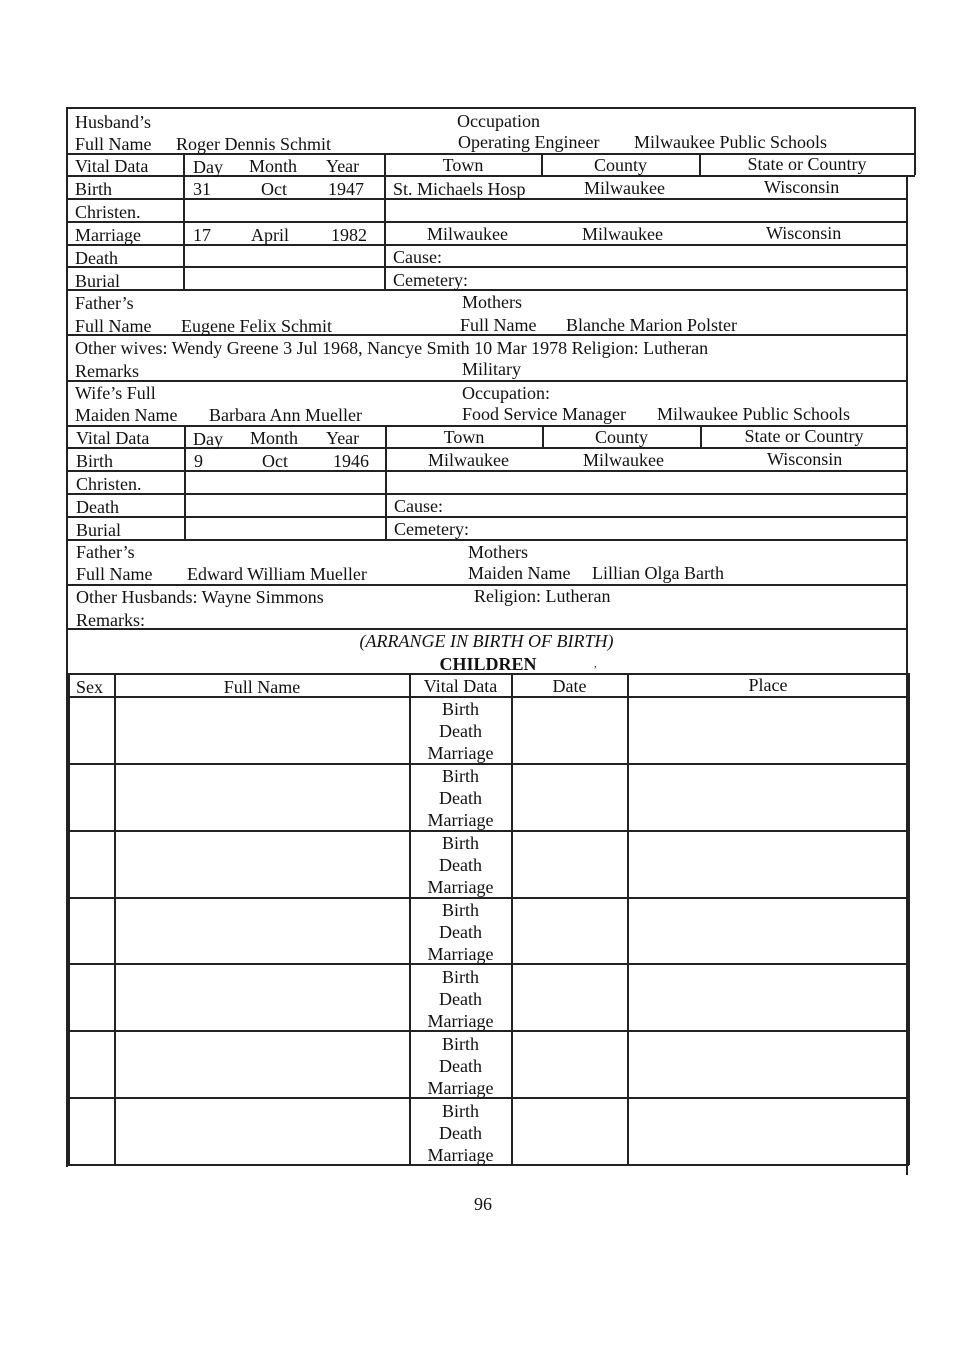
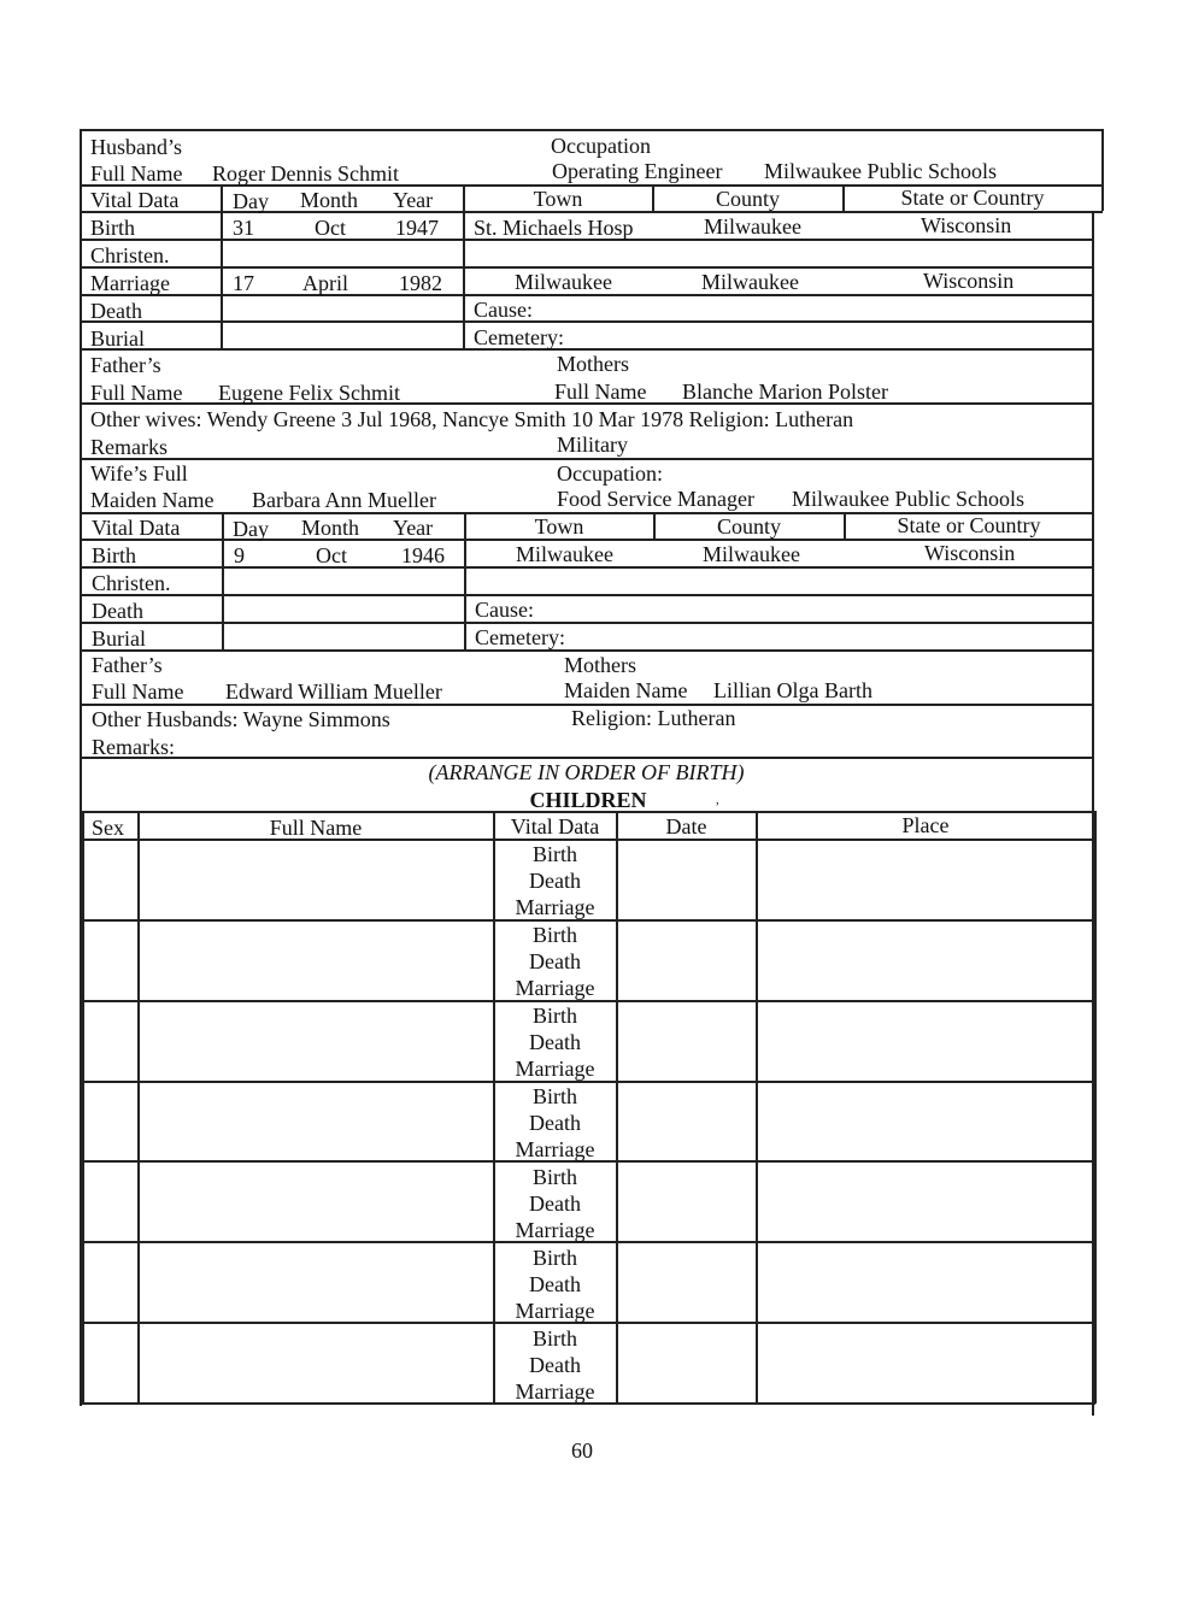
  Husband’s
  Full Name
  Roger Dennis Schmit
  Occupation
  Operating Engineer
  Milwaukee Public Schools
  Vital Data
  Day
  Month
  Year
  Town
  County
  State or Country
  Birth
  31
  Oct
  1947
  St. Michaels Hosp
  Milwaukee
  Wisconsin
  Christen.
  Marriage
  17
  April
  1982
  Milwaukee
  Milwaukee
  Wisconsin
  Death
  Cause:
  Burial
  Cemetery:
  Father’s
  Full Name
  Eugene Felix Schmit
  Mothers
  Full Name
  Blanche Marion Polster
  Other wives: Wendy Greene 3 Jul 1968, Nancye Smith 10 Mar 1978 Religion: Lutheran
  Remarks
  Military
  Wife’s Full
  Maiden Name
  Barbara Ann Mueller
  Occupation:
  Food Service Manager
  Milwaukee Public Schools
  Vital Data
  Day
  Month
  Year
  Town
  County
  State or Country
  Birth
  9
  Oct
  1946
  Milwaukee
  Milwaukee
  Wisconsin
  Christen.
  Death
  Cause:
  Burial
  Cemetery:
  Father’s
  Full Name
  Edward William Mueller
  Mothers
  Maiden Name
  Lillian Olga Barth
  Other Husbands: Wayne Simmons
  Religion: Lutheran
  Remarks:
- (ARRANGE IN BIRTH OF BIRTH)
+ (ARRANGE IN ORDER OF BIRTH)
  CHILDREN
  ,
  Sex
  Full Name
  Vital Data
  Date
  Place
  Birth
  Death
  Marriage
  Birth
  Death
  Marriage
  Birth
  Death
  Marriage
  Birth
  Death
  Marriage
  Birth
  Death
  Marriage
  Birth
  Death
  Marriage
  Birth
  Death
  Marriage
- 96
+ 60
